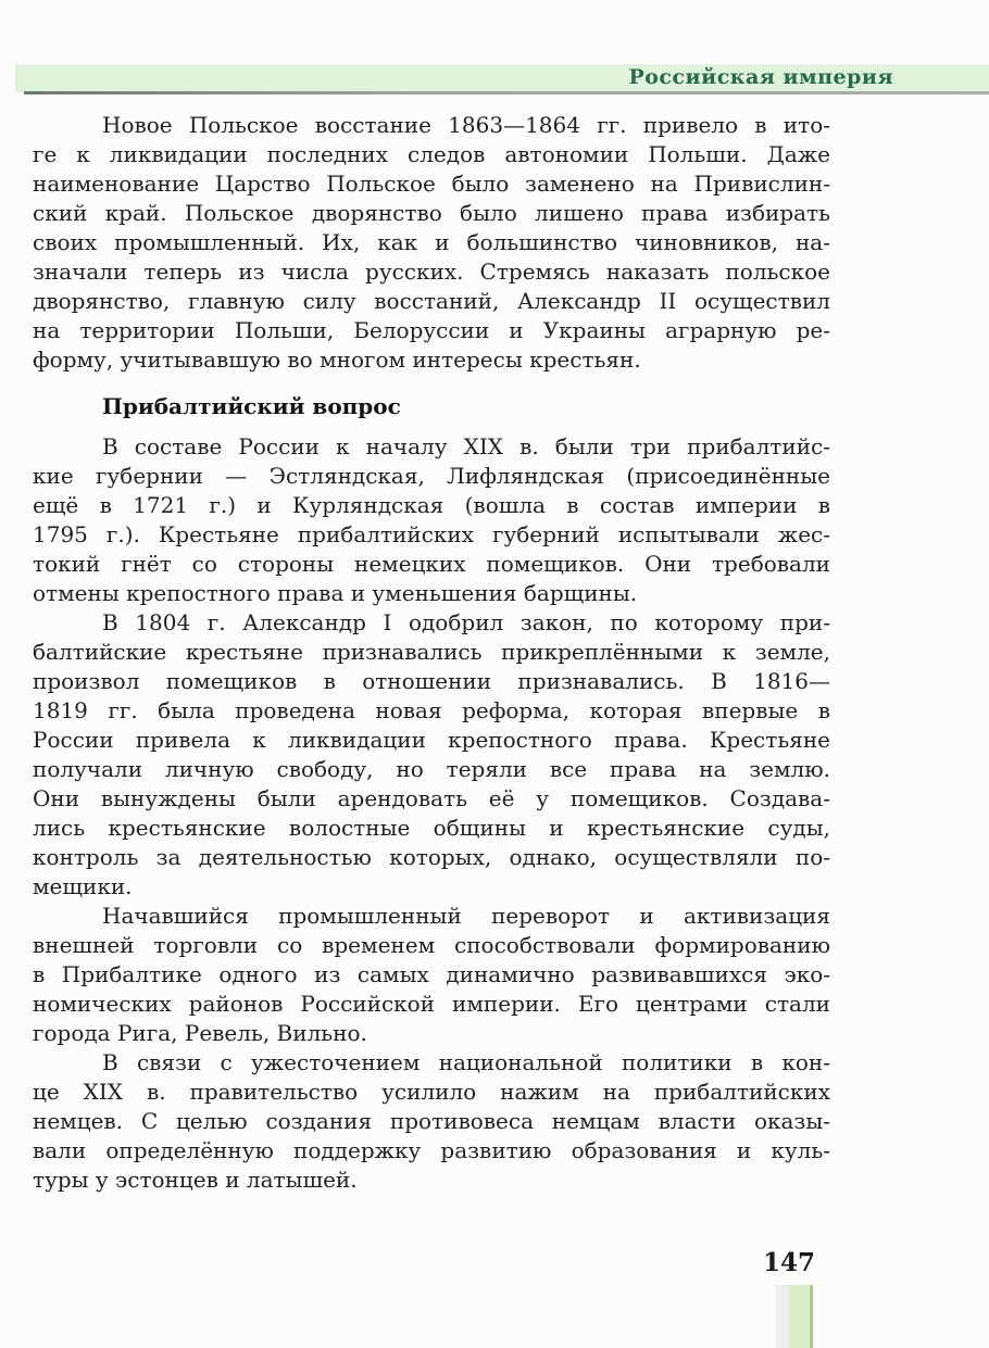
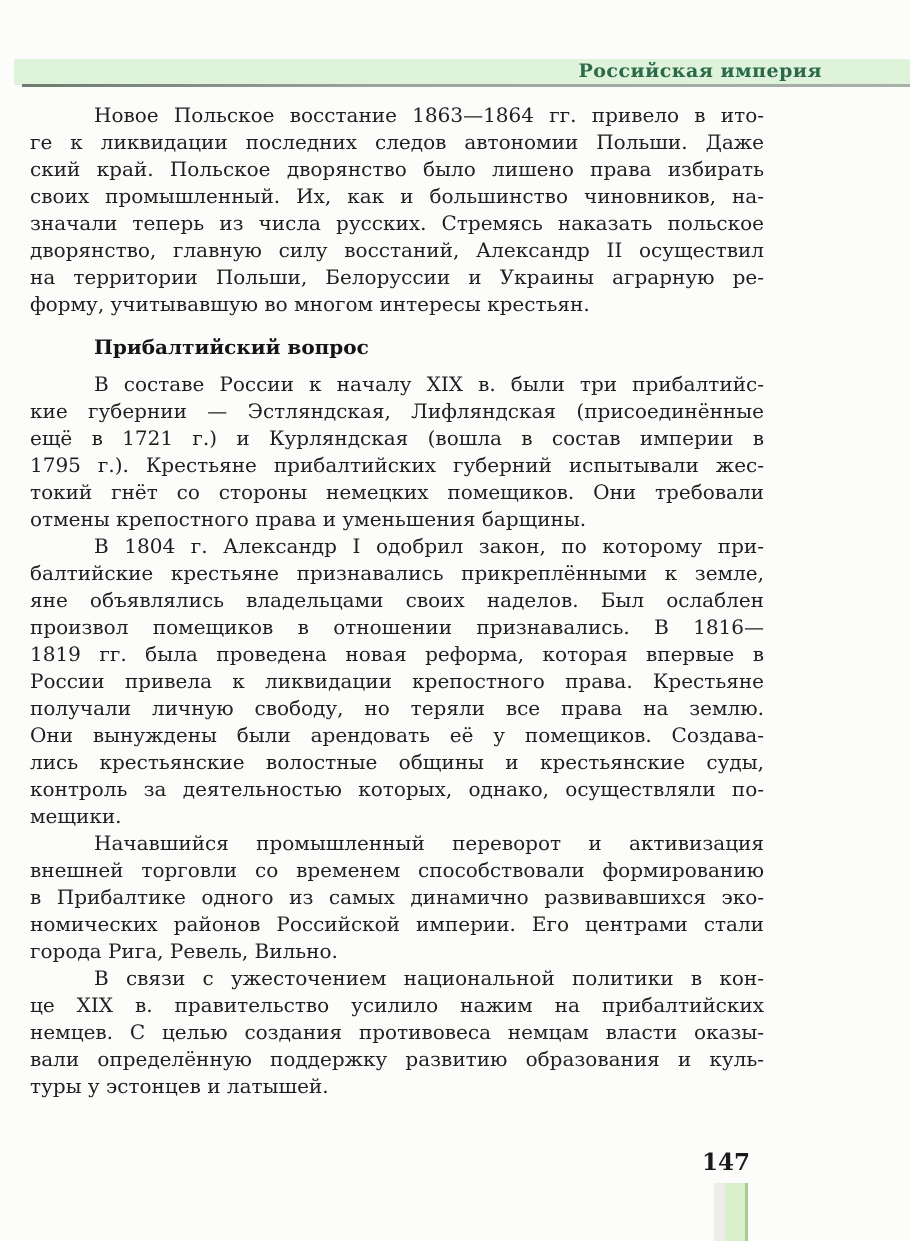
  Российская империя
  Новое Польское восстание 1863—1864 гг. привело в ито-
  ге к ликвидации последних следов автономии Польши. Даже
- наименование Царство Польское было заменено на Привислин-
  ский край. Польское дворянство было лишено права избирать
  своих промышленный. Их, как и большинство чиновников, на-
  значали теперь из числа русских. Стремясь наказать польское
  дворянство, главную силу восстаний, Александр II осуществил
  на территории Польши, Белоруссии и Украины аграрную ре-
  форму, учитывавшую во многом интересы крестьян.
  Прибалтийский вопрос
  В составе России к началу XIX в. были три прибалтийс-
  кие губернии — Эстляндская, Лифляндская (присоединённые
  ещё в 1721 г.) и Курляндская (вошла в состав империи в
  1795 г.). Крестьяне прибалтийских губерний испытывали жес-
  токий гнёт со стороны немецких помещиков. Они требовали
  отмены крепостного права и уменьшения барщины.
  В 1804 г. Александр I одобрил закон, по которому при-
  балтийские крестьяне признавались прикреплёнными к земле,
+ яне объявлялись владельцами своих наделов. Был ослаблен
  произвол помещиков в отношении признавались. В 1816—
  1819 гг. была проведена новая реформа, которая впервые в
  России привела к ликвидации крепостного права. Крестьяне
  получали личную свободу, но теряли все права на землю.
  Они вынуждены были арендовать её у помещиков. Создава-
  лись крестьянские волостные общины и крестьянские суды,
  контроль за деятельностью которых, однако, осуществляли по-
  мещики.
  Начавшийся промышленный переворот и активизация
  внешней торговли со временем способствовали формированию
  в Прибалтике одного из самых динамично развивавшихся эко-
  номических районов Российской империи. Его центрами стали
  города Рига, Ревель, Вильно.
  В связи с ужесточением национальной политики в кон-
  це XIX в. правительство усилило нажим на прибалтийских
  немцев. С целью создания противовеса немцам власти оказы-
  вали определённую поддержку развитию образования и куль-
  туры у эстонцев и латышей.
  147
